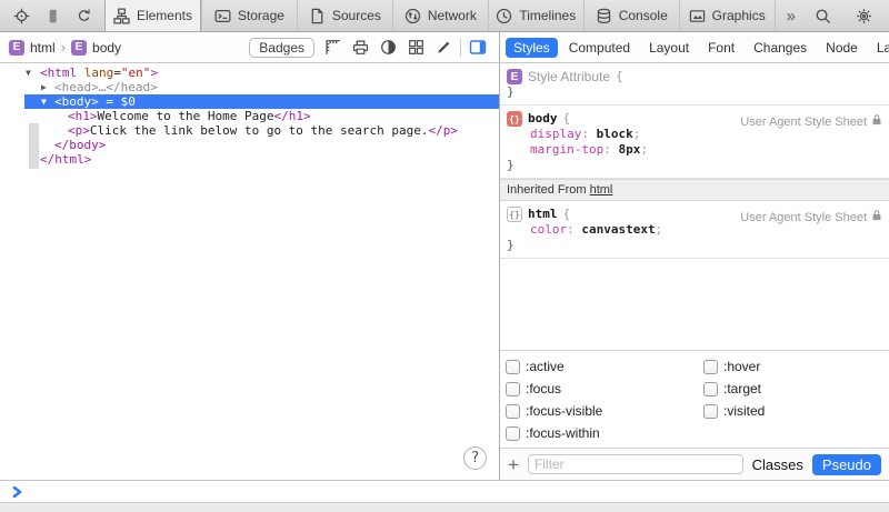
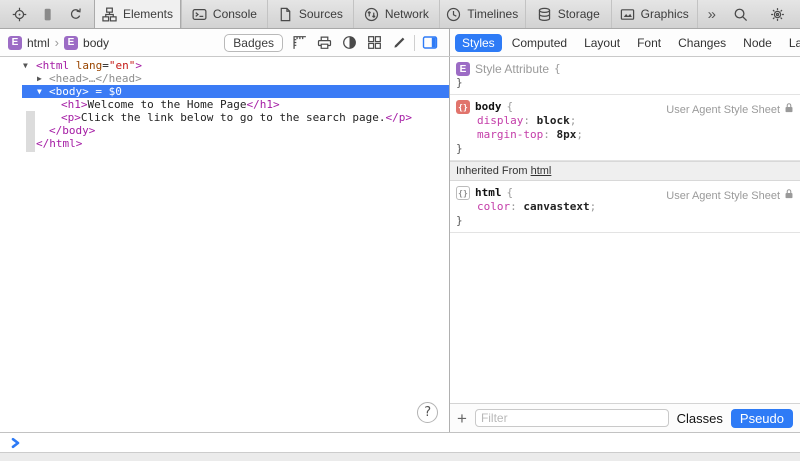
  Elements
- Storage
+ Console
  Sources
  Network
  Timelines
- Console
+ Storage
  Graphics
  »
  E
  html
  ›
  E
  body
  Badges
  Styles
  Computed
  Layout
  Font
  Changes
  Node
  ▼
  <html lang="en">
  ▶
  <head>…</head>
  ▼
  <body> = $0
  <h1>Welcome to the Home Page</h1>
  <p>Click the link below to go to the search page.</p>
  </body>
  </html>
  ?
  E
  Style Attribute
  {
  }
  {}
  body
  {
  User Agent Style Sheet
  display: block;
  margin-top: 8px;
  }
  Inherited From html
  {}
  html
  {
  User Agent Style Sheet
  color: canvastext;
  }
- :active
- :focus
- :focus-visible
- :focus-within
- :hover
- :target
- :visited
  +
  Filter
  Classes
  Pseudo
